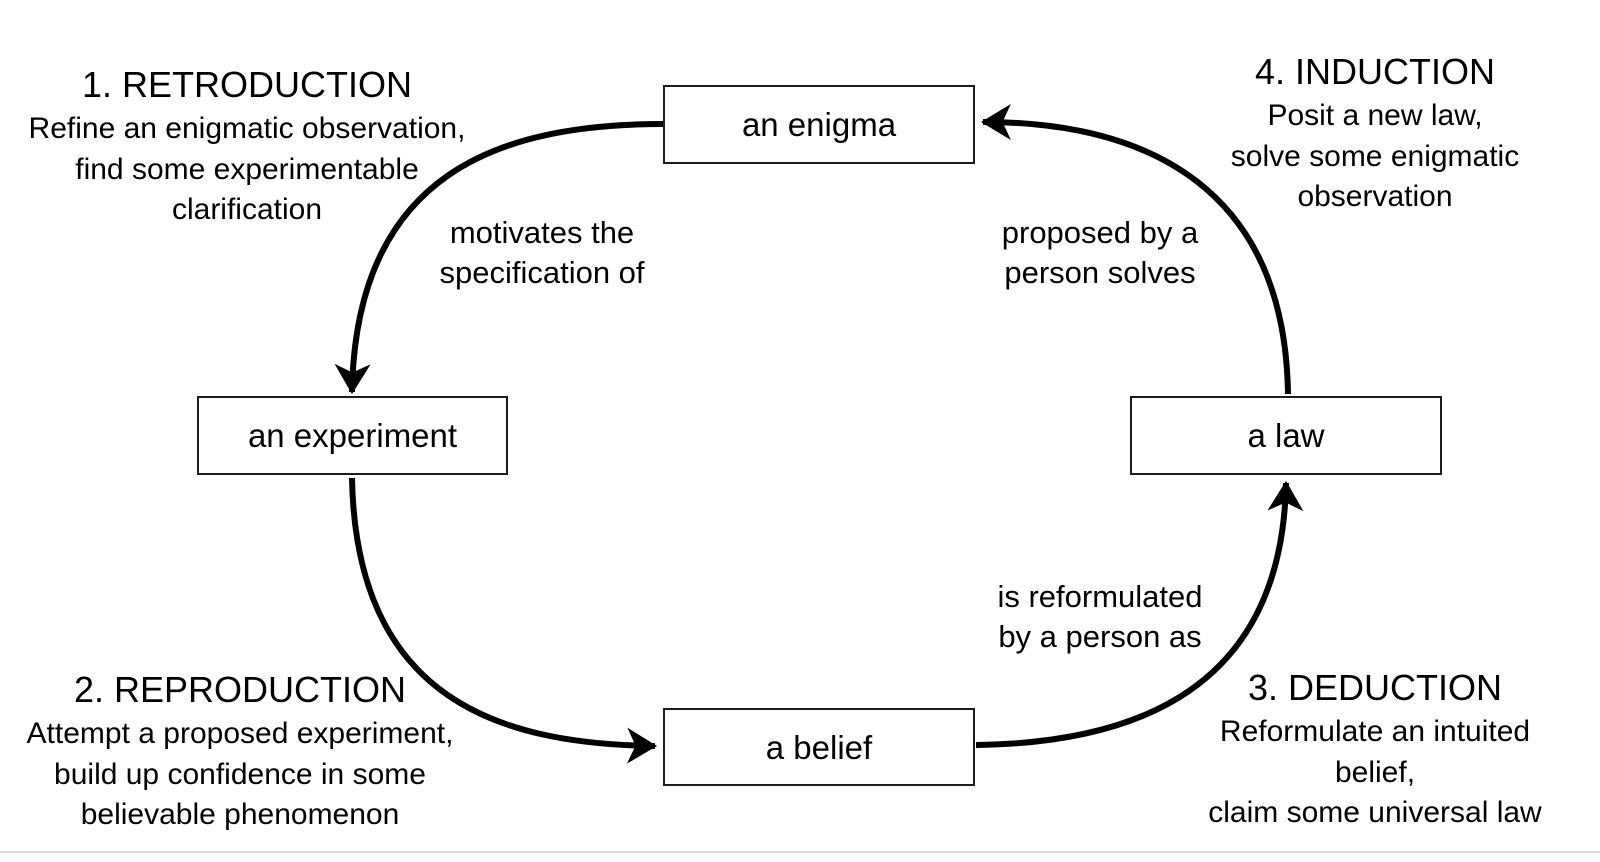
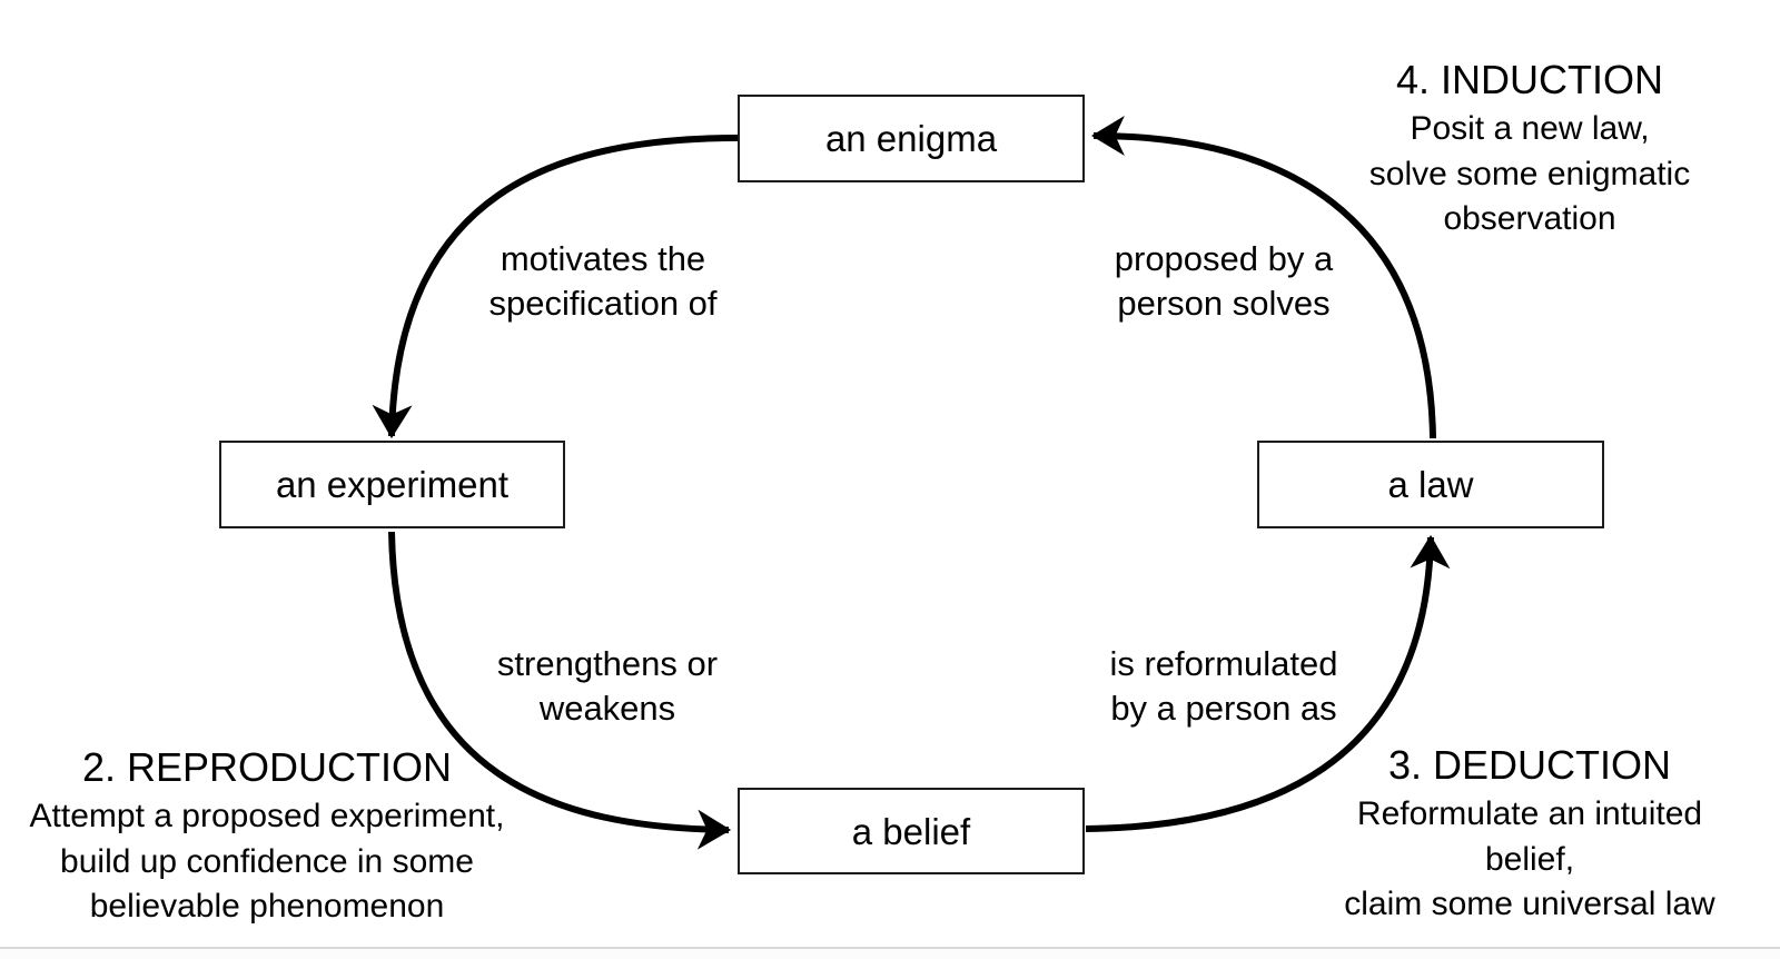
  an enigma
  an experiment
  a law
  a belief
- 1. RETRODUCTION
- Refine an enigmatic observation,
- find some experimentable
- clarification
  4. INDUCTION
  Posit a new law,
  solve some enigmatic
  observation
  2. REPRODUCTION
  Attempt a proposed experiment,
  build up confidence in some
  believable phenomenon
  3. DEDUCTION
  Reformulate an intuited
  belief,
  claim some universal law
  motivates the
  specification of
  proposed by a
  person solves
+ strengthens or
+ weakens
  is reformulated
  by a person as
